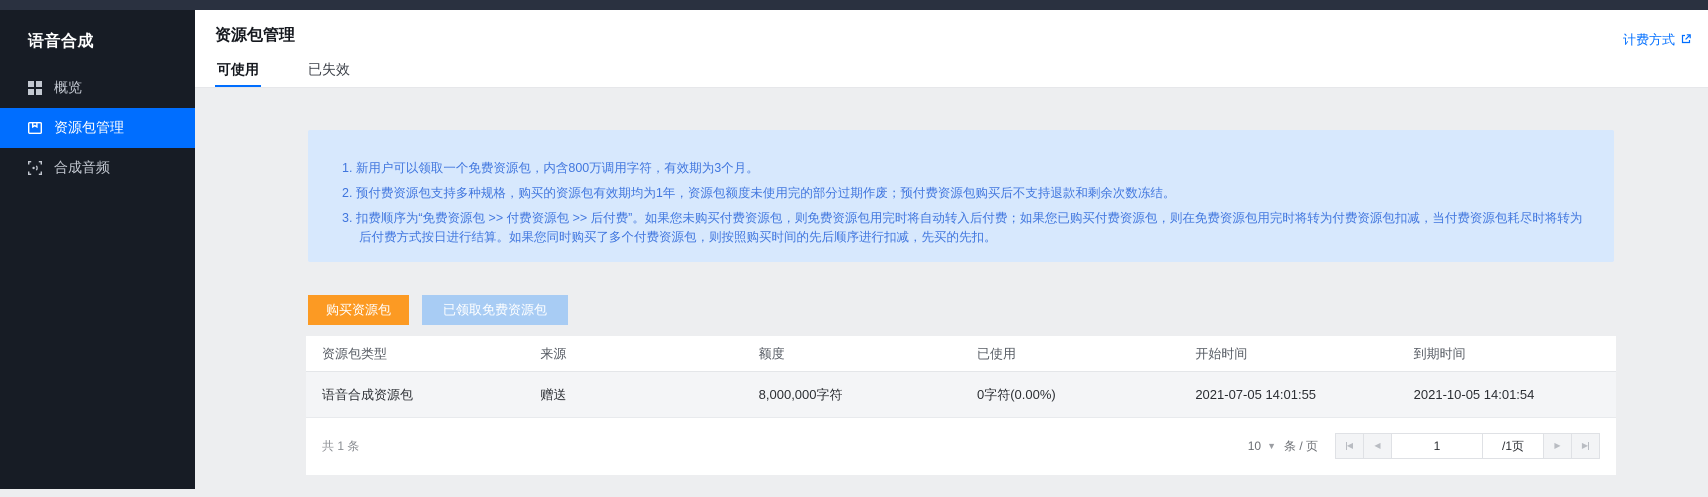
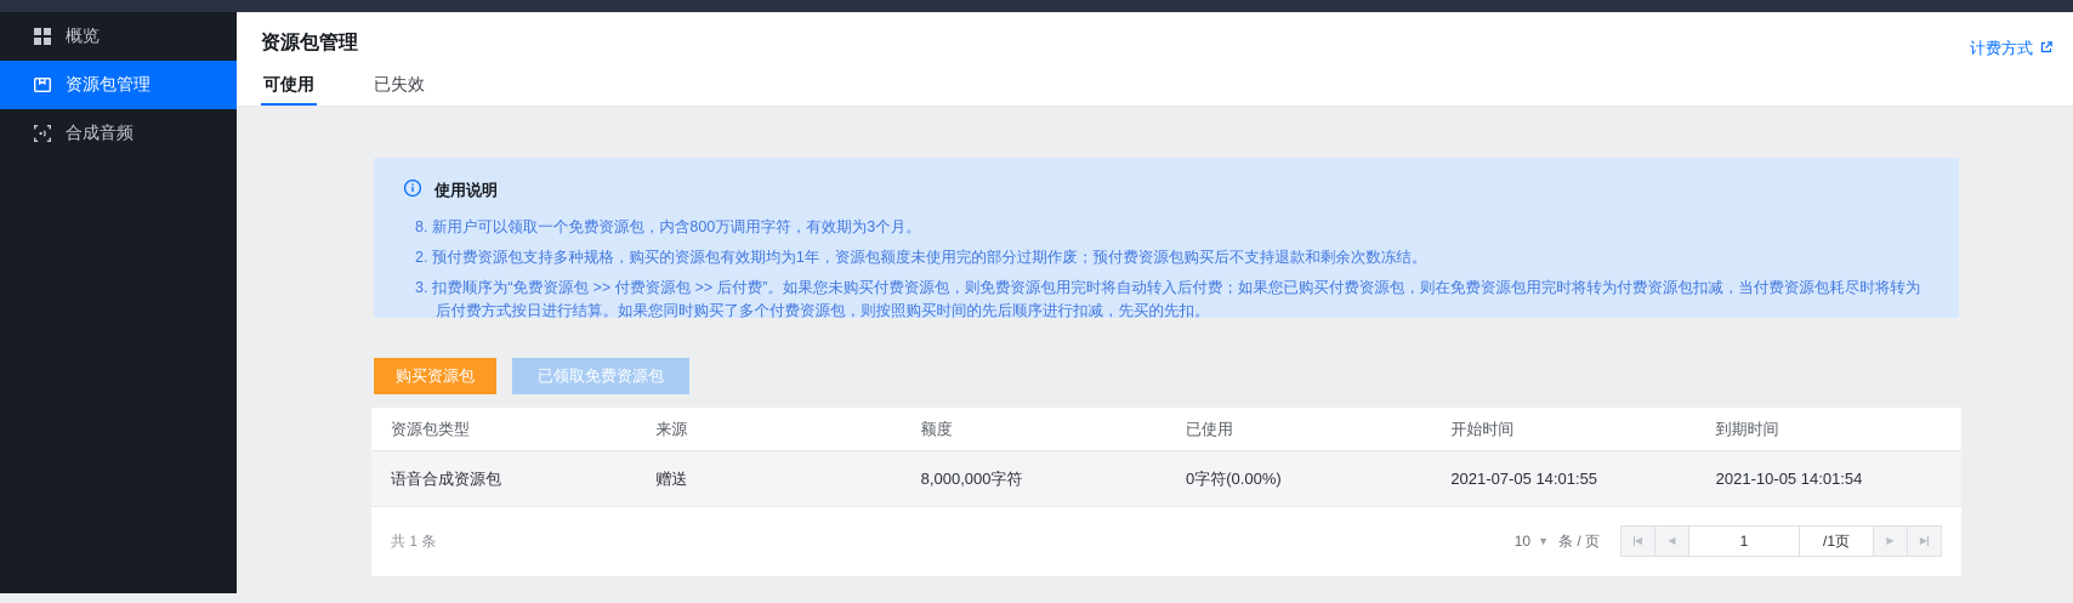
- 语音合成
  概览
  资源包管理
  合成音频
  资源包管理
  计费方式
  可使用
  已失效
+ 使用说明
- 1. 新用户可以领取一个免费资源包，内含800万调用字符，有效期为3个月。
+ 8. 新用户可以领取一个免费资源包，内含800万调用字符，有效期为3个月。
  2. 预付费资源包支持多种规格，购买的资源包有效期均为1年，资源包额度未使用完的部分过期作废；预付费资源包购买后不支持退款和剩余次数冻结。
  3. 扣费顺序为“免费资源包 >> 付费资源包 >> 后付费”。如果您未购买付费资源包，则免费资源包用完时将自动转入后付费；如果您已购买付费资源包，则在免费资源包用完时将转为付费资源包扣减，当付费资源包耗尽时将转为后付费方式按日进行结算。如果您同时购买了多个付费资源包，则按照购买时间的先后顺序进行扣减，先买的先扣。
  购买资源包
  已领取免费资源包
  资源包类型
  来源
  额度
  已使用
  开始时间
  到期时间
  语音合成资源包
  赠送
  8,000,000字符
  0字符(0.00%)
  2021-07-05 14:01:55
  2021-10-05 14:01:54
  共 1 条
  10
  ▼
  条 / 页
  ◀
  ◀
  1
  /1页
  ▶
  ▶
